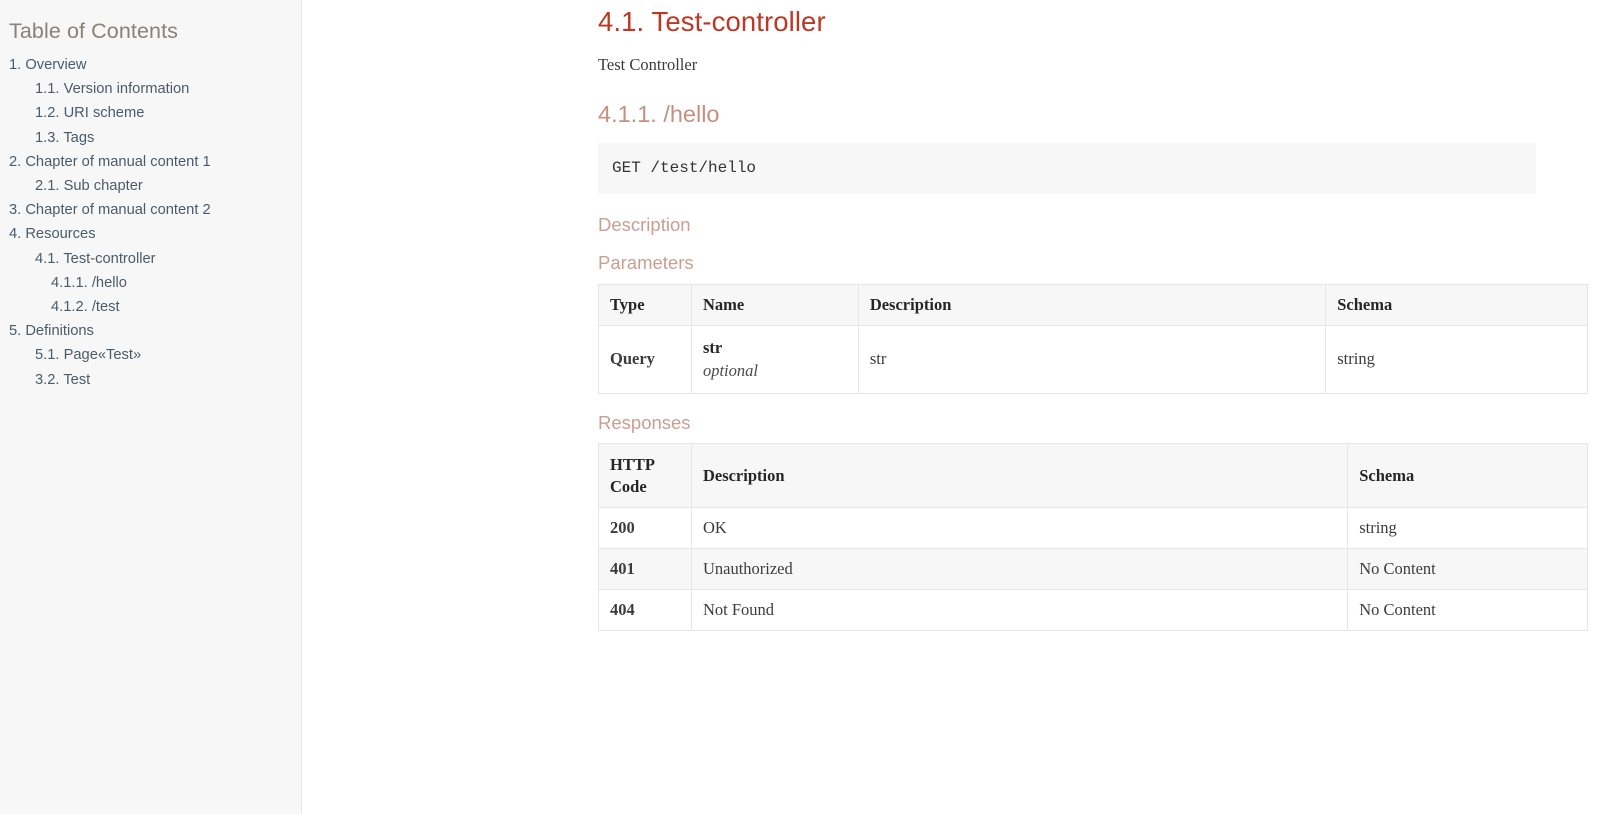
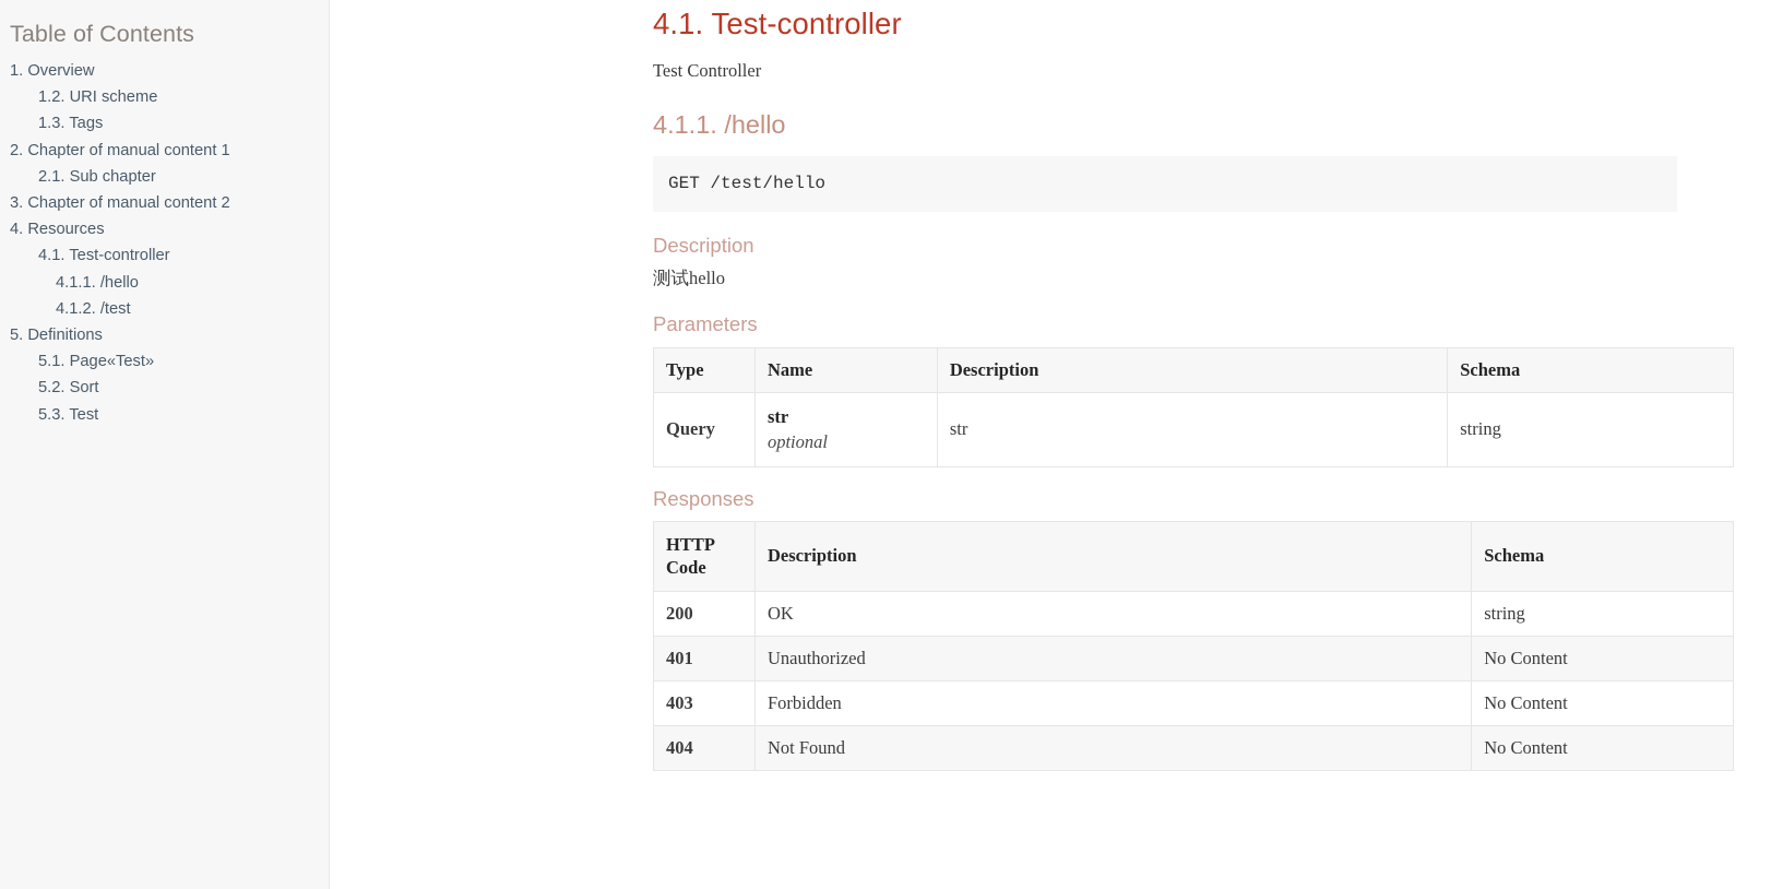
  Table of Contents
  1. Overview
- 1.1. Version information
  1.2. URI scheme
  1.3. Tags
  2. Chapter of manual content 1
  2.1. Sub chapter
  3. Chapter of manual content 2
  4. Resources
  4.1. Test-controller
  4.1.1. /hello
  4.1.2. /test
  5. Definitions
  5.1. Page«Test»
+ 5.2. Sort
- 3.2. Test
+ 5.3. Test
  4.1. Test-controller
  Test Controller
  4.1.1. /hello
  GET /test/hello
  Description
+ 测试hello
  Parameters
  Type	Name	Description	Schema
  Query	str optional	str	string
  Responses
  HTTP Code	Description	Schema
  200	OK	string
  401	Unauthorized	No Content
+ 403	Forbidden	No Content
  404	Not Found	No Content
